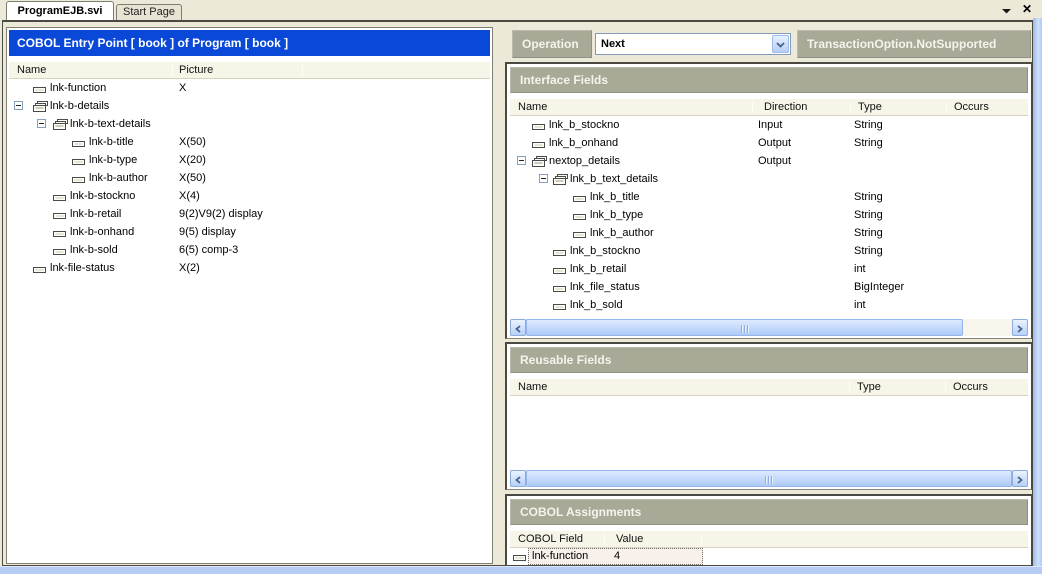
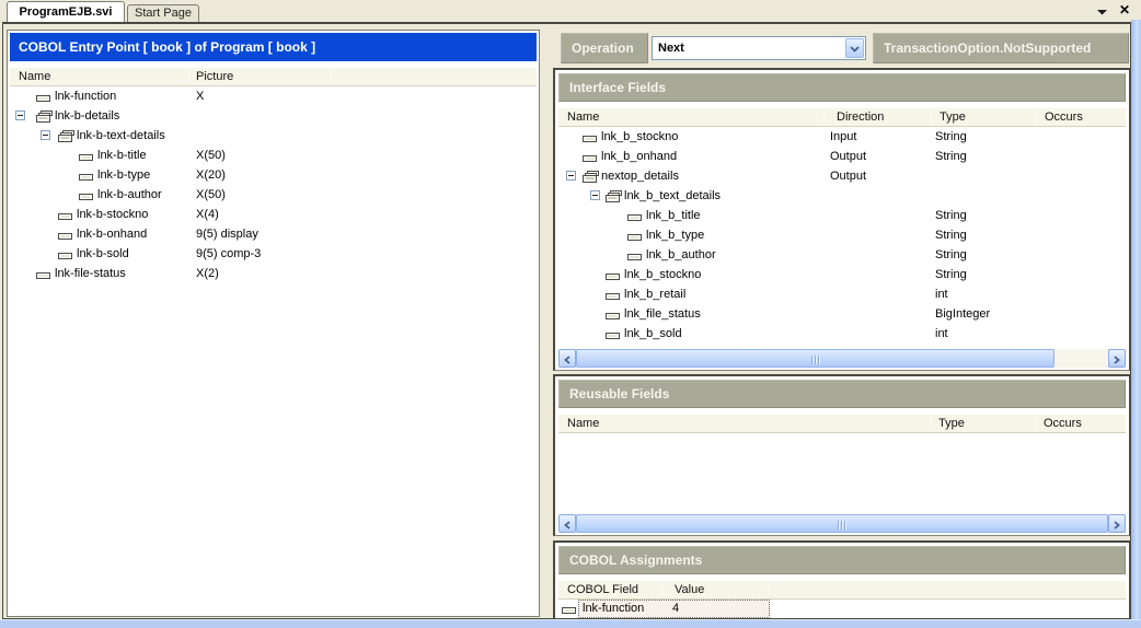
  ProgramEJB.svi
  Start Page
  ✕
  COBOL Entry Point [ book ] of Program [ book ]
  Name
  Picture
  lnk-function
  X
  lnk-b-details
  lnk-b-text-details
  lnk-b-title
  X(50)
  lnk-b-type
  X(20)
  lnk-b-author
  X(50)
  lnk-b-stockno
  X(4)
- lnk-b-retail
- 9(2)V9(2) display
  lnk-b-onhand
  9(5) display
  lnk-b-sold
- 6(5) comp-3
+ 9(5) comp-3
  lnk-file-status
  X(2)
  Operation
  Next
  TransactionOption.NotSupported
  Interface Fields
  Name
  Direction
  Type
  Occurs
  lnk_b_stockno
  Input
  String
  lnk_b_onhand
  Output
  String
  nextop_details
  Output
  lnk_b_text_details
  lnk_b_title
  String
  lnk_b_type
  String
  lnk_b_author
  String
  lnk_b_stockno
  String
  lnk_b_retail
  int
  lnk_file_status
  BigInteger
  lnk_b_sold
  int
  Reusable Fields
  Name
  Type
  Occurs
  COBOL Assignments
  COBOL Field
  Value
  lnk-function
  4
